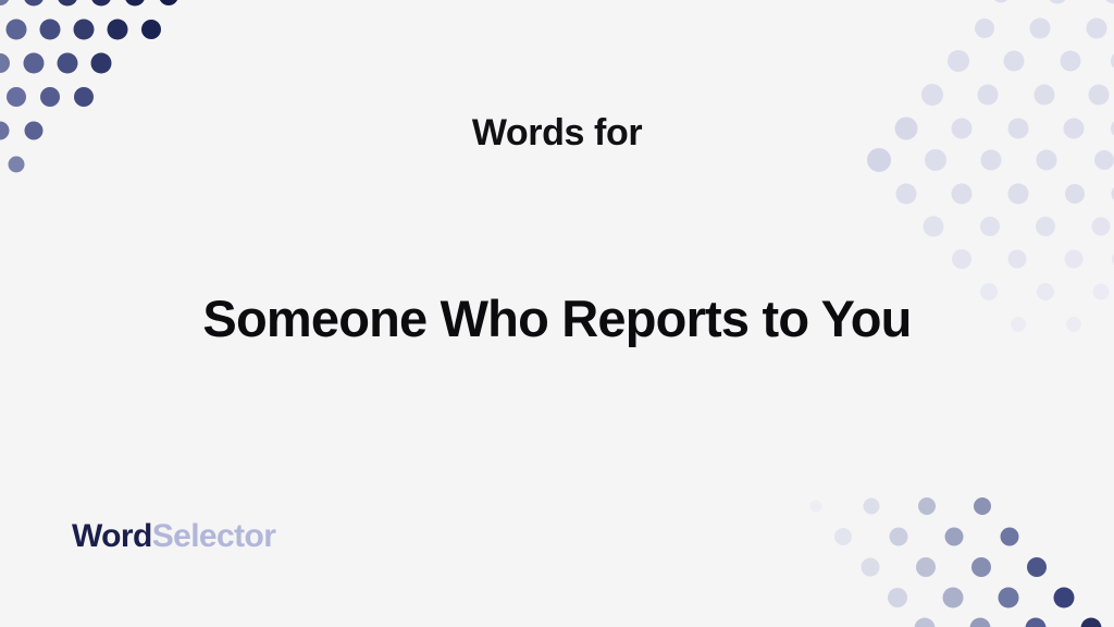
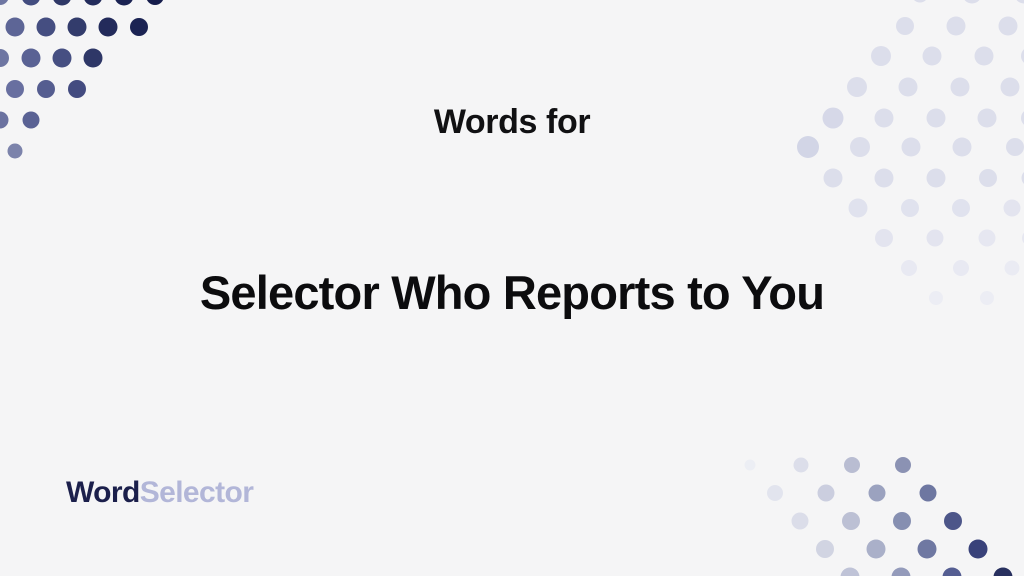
  Words for
- Someone Who Reports to You
+ Selector Who Reports to You
  WordSelector
